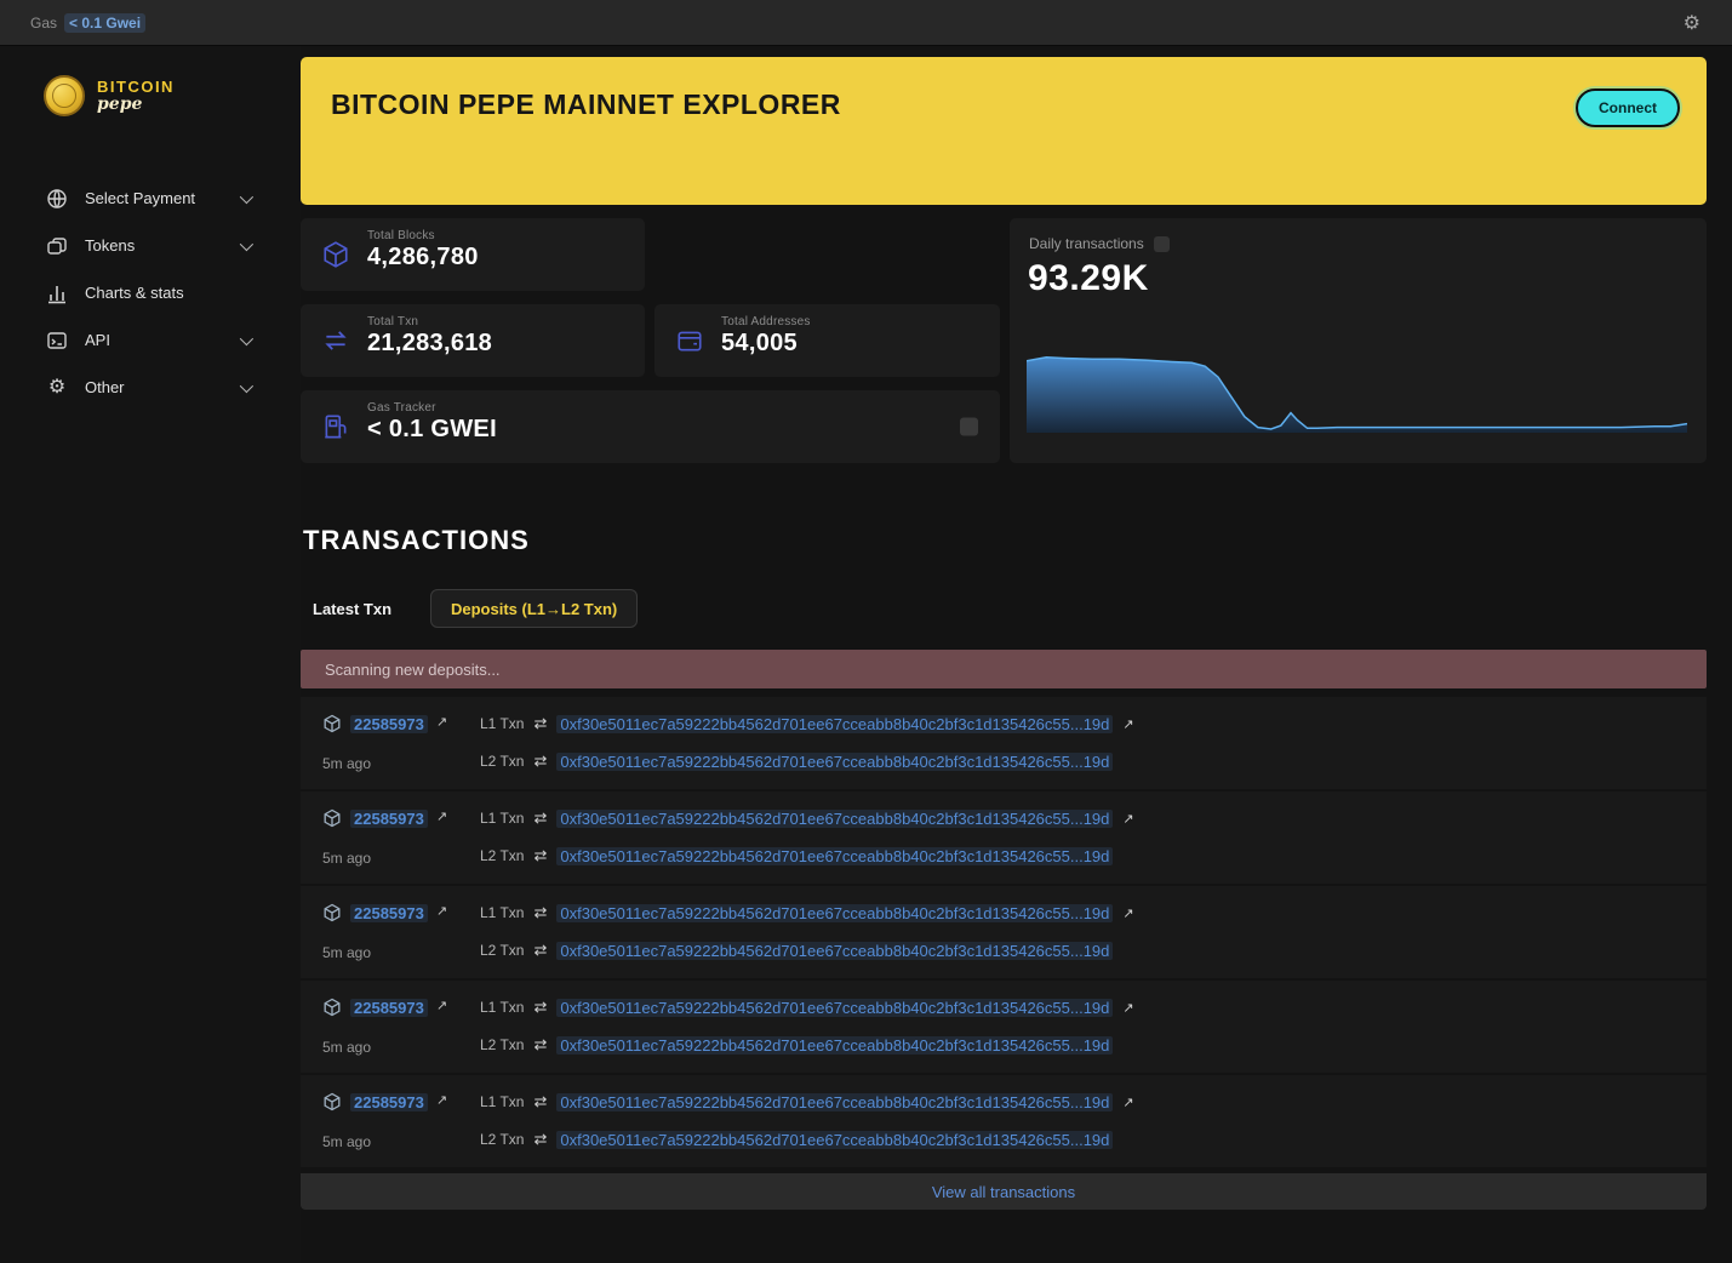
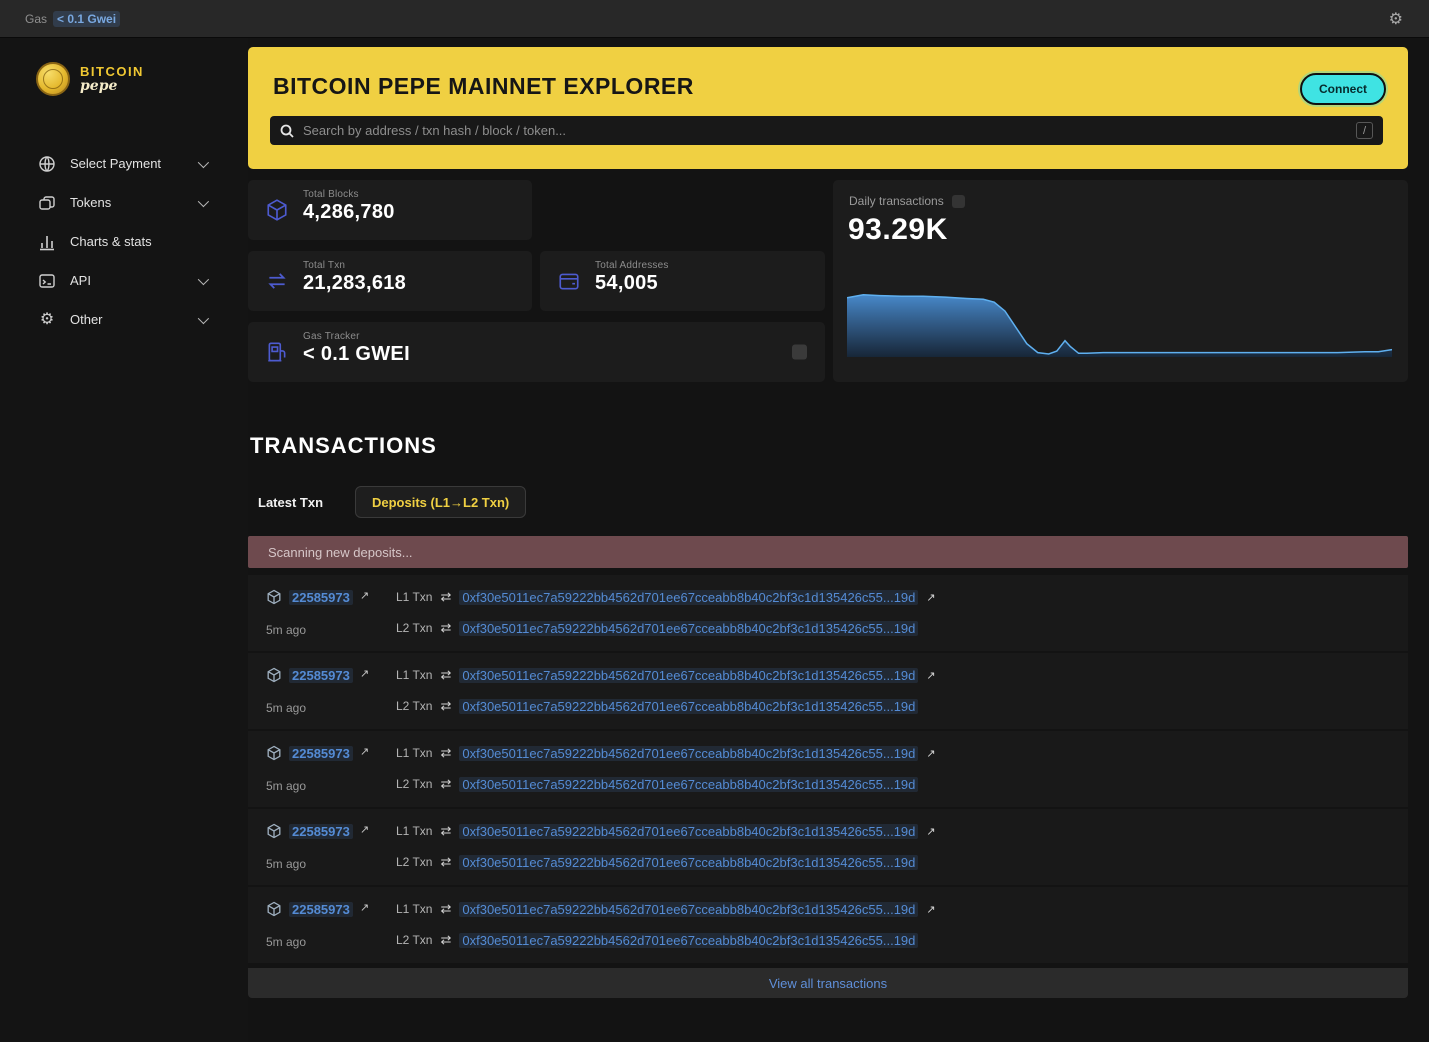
  Gas
  < 0.1 Gwei
  ⚙
  BITCOIN
  pepe
  Select Payment
  Tokens
  Charts & stats
  API
  ⚙
  Other
  BITCOIN PEPE MAINNET EXPLORER
  Connect
+ Search by address / txn hash / block / token...
+ /
  Total Blocks
  4,286,780
  Total Txn
  21,283,618
  Total Addresses
  54,005
  Gas Tracker
  < 0.1 GWEI
  Daily transactions
  93.29K
  TRANSACTIONS
  Latest Txn
  Deposits (L1→L2 Txn)
  Scanning new deposits...
  22585973
  ↗
  5m ago
  L1 Txn
  ⇄
  0xf30e5011ec7a59222bb4562d701ee67cceabb8b40c2bf3c1d135426c55...19d
  ↗
  L2 Txn
  ⇄
  0xf30e5011ec7a59222bb4562d701ee67cceabb8b40c2bf3c1d135426c55...19d
  22585973
  ↗
  5m ago
  L1 Txn
  ⇄
  0xf30e5011ec7a59222bb4562d701ee67cceabb8b40c2bf3c1d135426c55...19d
  ↗
  L2 Txn
  ⇄
  0xf30e5011ec7a59222bb4562d701ee67cceabb8b40c2bf3c1d135426c55...19d
  22585973
  ↗
  5m ago
  L1 Txn
  ⇄
  0xf30e5011ec7a59222bb4562d701ee67cceabb8b40c2bf3c1d135426c55...19d
  ↗
  L2 Txn
  ⇄
  0xf30e5011ec7a59222bb4562d701ee67cceabb8b40c2bf3c1d135426c55...19d
  22585973
  ↗
  5m ago
  L1 Txn
  ⇄
  0xf30e5011ec7a59222bb4562d701ee67cceabb8b40c2bf3c1d135426c55...19d
  ↗
  L2 Txn
  ⇄
  0xf30e5011ec7a59222bb4562d701ee67cceabb8b40c2bf3c1d135426c55...19d
  22585973
  ↗
  5m ago
  L1 Txn
  ⇄
  0xf30e5011ec7a59222bb4562d701ee67cceabb8b40c2bf3c1d135426c55...19d
  ↗
  L2 Txn
  ⇄
  0xf30e5011ec7a59222bb4562d701ee67cceabb8b40c2bf3c1d135426c55...19d
  View all transactions
